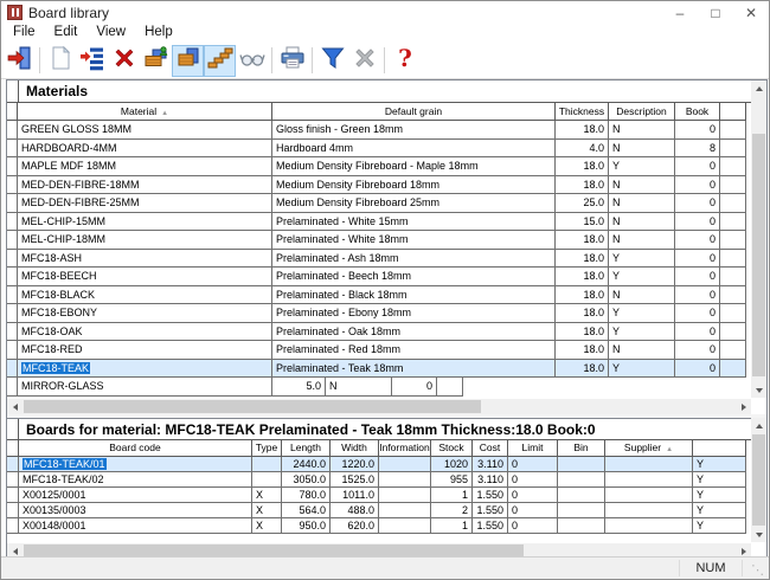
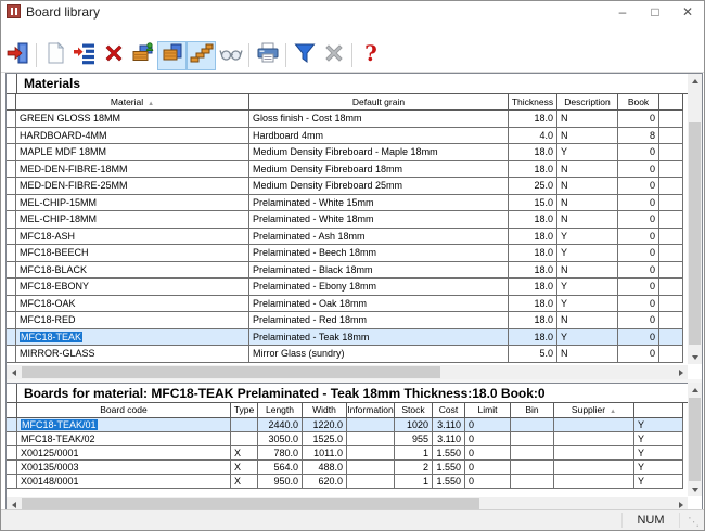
  Board library
  –
  □
  ✕
- File
- Edit
- View
- Help
  ?
  Materials
  Material
  Default grain
  Thickness
  Description
  Book
  GREEN GLOSS 18MM
- Gloss finish - Green 18mm
+ Gloss finish - Cost 18mm
  18.0
  N
  0
  HARDBOARD-4MM
  Hardboard 4mm
  4.0
  N
  8
  MAPLE MDF 18MM
  Medium Density Fibreboard - Maple 18mm
  18.0
  Y
  0
  MED-DEN-FIBRE-18MM
  Medium Density Fibreboard 18mm
  18.0
  N
  0
  MED-DEN-FIBRE-25MM
  Medium Density Fibreboard 25mm
  25.0
  N
  0
  MEL-CHIP-15MM
  Prelaminated - White 15mm
  15.0
  N
  0
  MEL-CHIP-18MM
  Prelaminated - White 18mm
  18.0
  N
  0
  MFC18-ASH
  Prelaminated - Ash 18mm
  18.0
  Y
  0
  MFC18-BEECH
  Prelaminated - Beech 18mm
  18.0
  Y
  0
  MFC18-BLACK
  Prelaminated - Black 18mm
  18.0
  N
  0
  MFC18-EBONY
  Prelaminated - Ebony 18mm
  18.0
  Y
  0
  MFC18-OAK
  Prelaminated - Oak 18mm
  18.0
  Y
  0
  MFC18-RED
  Prelaminated - Red 18mm
  18.0
  N
  0
  MFC18-TEAK
  Prelaminated - Teak 18mm
  18.0
  Y
  0
  MIRROR-GLASS
+ Mirror Glass (sundry)
  5.0
  N
  0
  Boards for material: MFC18-TEAK Prelaminated - Teak 18mm Thickness:18.0 Book:0
  Board code
  Type
  Length
  Width
  Information
  Stock
  Cost
  Limit
  Bin
  Supplier
  MFC18-TEAK/01
  2440.0
  1220.0
  1020
  3.110
  0
  Y
  MFC18-TEAK/02
  3050.0
  1525.0
  955
  3.110
  0
  Y
  X00125/0001
  X
  780.0
  1011.0
  1
  1.550
  0
  Y
  X00135/0003
  X
  564.0
  488.0
  2
  1.550
  0
  Y
  X00148/0001
  X
  950.0
  620.0
  1
  1.550
  0
  Y
  NUM
  ⋱
